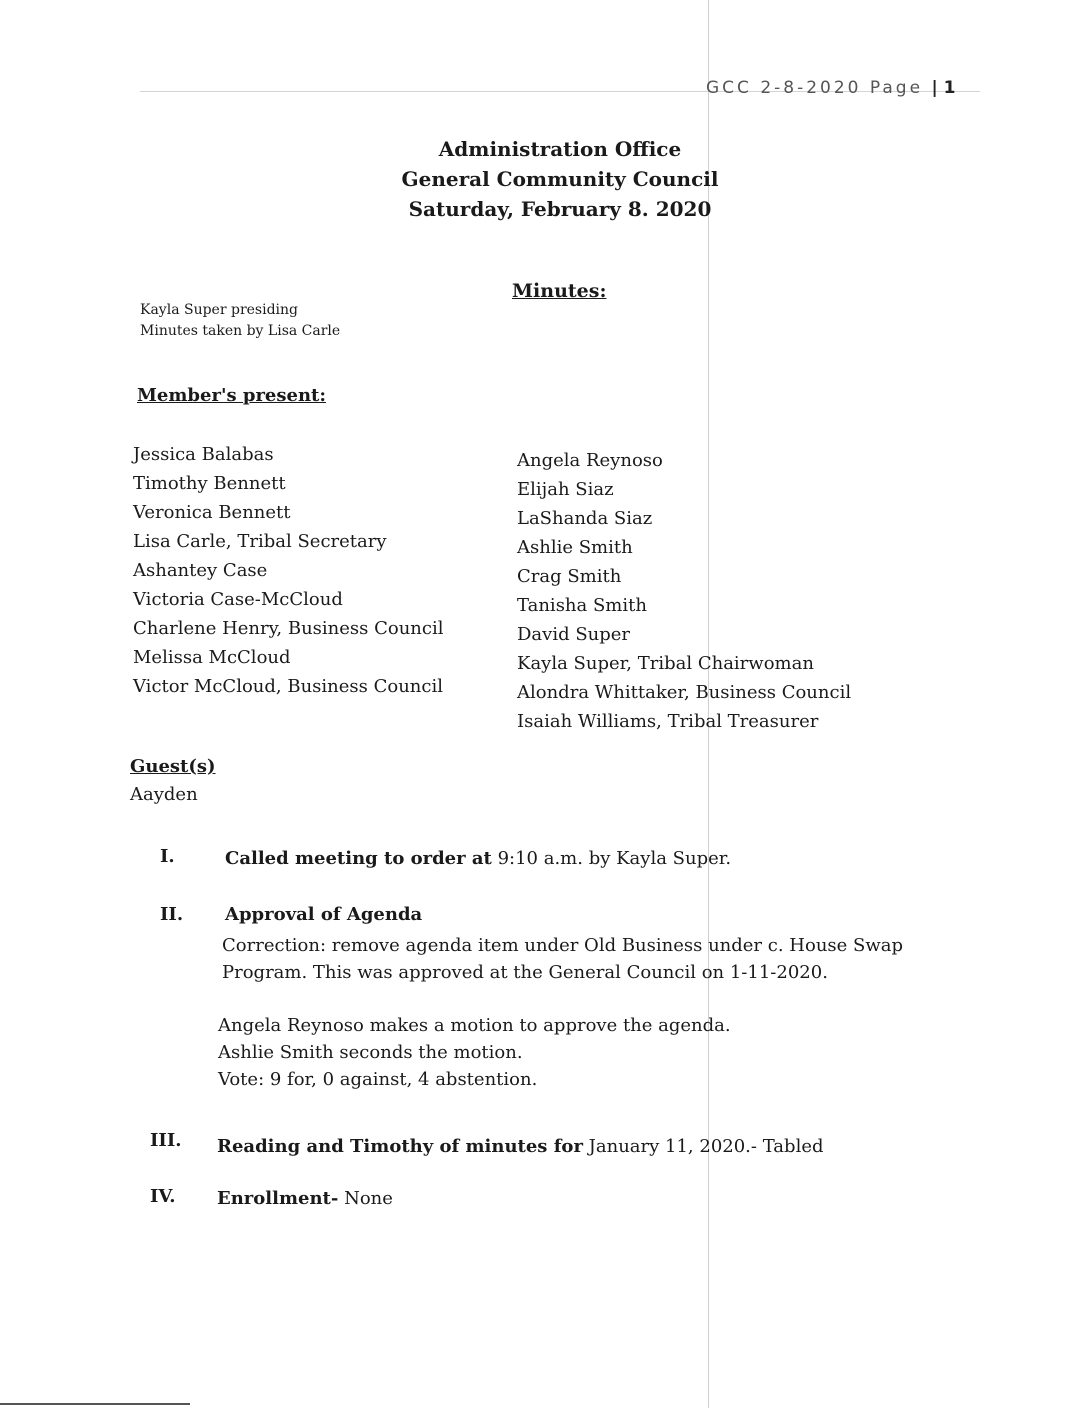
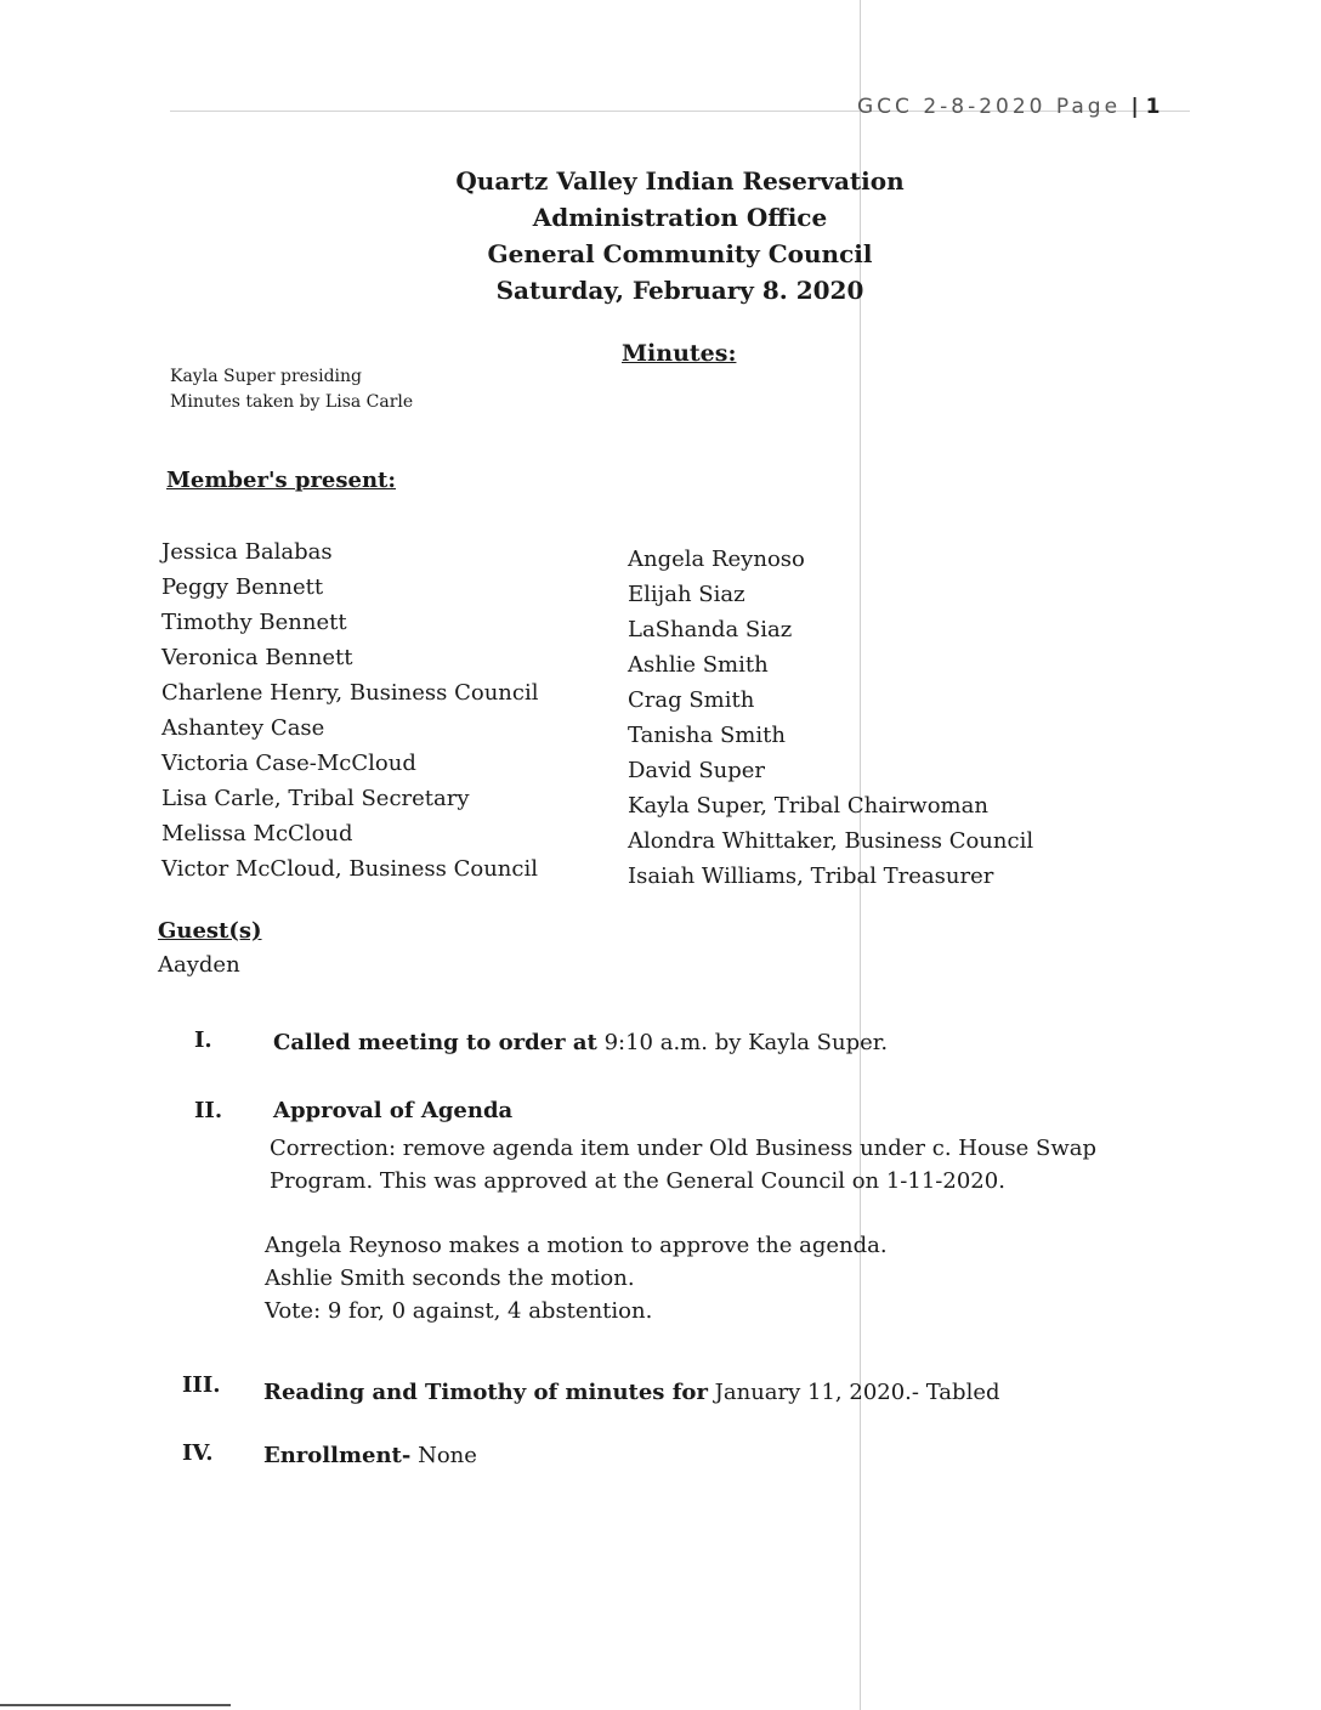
  GCC 2-8-2020 Page | 1
+ Quartz Valley Indian Reservation
  Administration Office
  General Community Council
  Saturday, February 8. 2020
  Minutes:
  Kayla Super presiding
  Minutes taken by Lisa Carle
  Member's present:
  Jessica Balabas
+ Peggy Bennett
  Timothy Bennett
  Veronica Bennett
- Lisa Carle, Tribal Secretary
+ Charlene Henry, Business Council
  Ashantey Case
  Victoria Case-McCloud
- Charlene Henry, Business Council
+ Lisa Carle, Tribal Secretary
  Melissa McCloud
  Victor McCloud, Business Council
  Angela Reynoso
  Elijah Siaz
  LaShanda Siaz
  Ashlie Smith
  Crag Smith
  Tanisha Smith
  David Super
  Kayla Super, Tribal Chairwoman
  Alondra Whittaker, Business Council
  Isaiah Williams, Tribal Treasurer
  Guest(s)
  Aayden
  I.
  Called meeting to order at 9:10 a.m. by Kayla Super.
  II.
  Approval of Agenda
  Correction: remove agenda item under Old Business under c. House Swap
  Program. This was approved at the General Council on 1-11-2020.
  Angela Reynoso makes a motion to approve the agenda.
  Ashlie Smith seconds the motion.
  Vote: 9 for, 0 against, 4 abstention.
  III.
  Reading and Timothy of minutes for January 11, 2020.- Tabled
  IV.
  Enrollment- None
